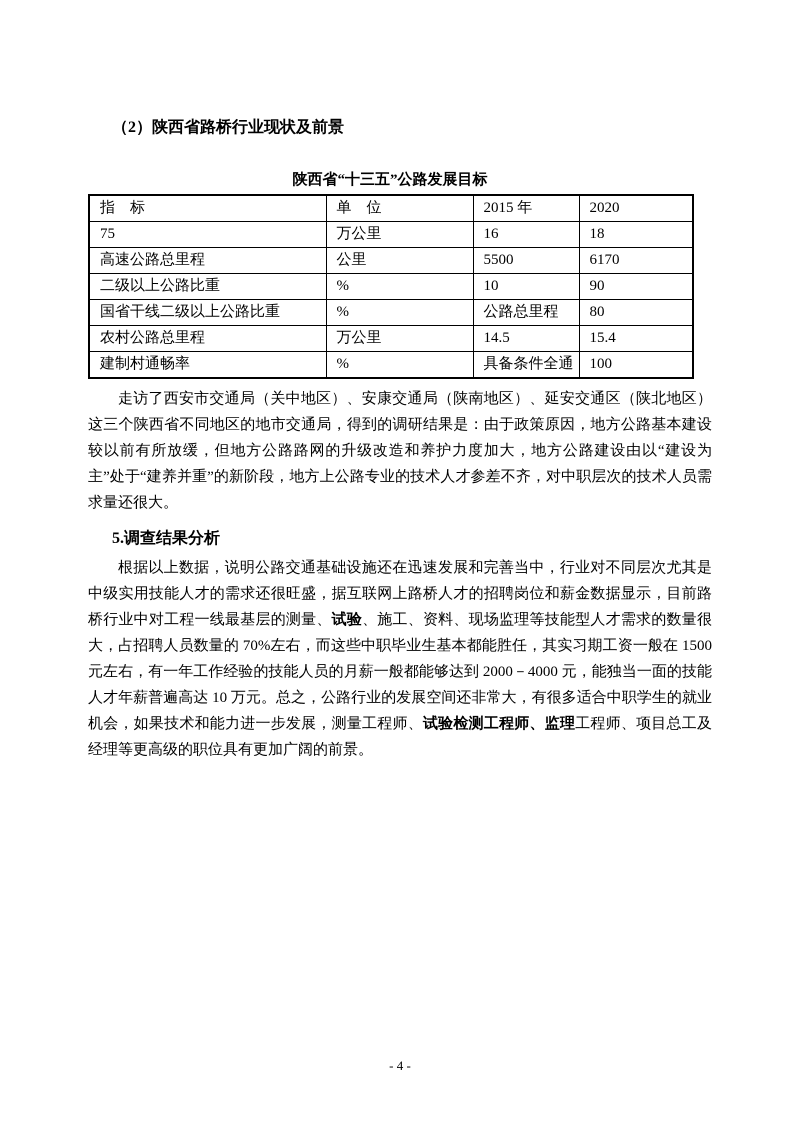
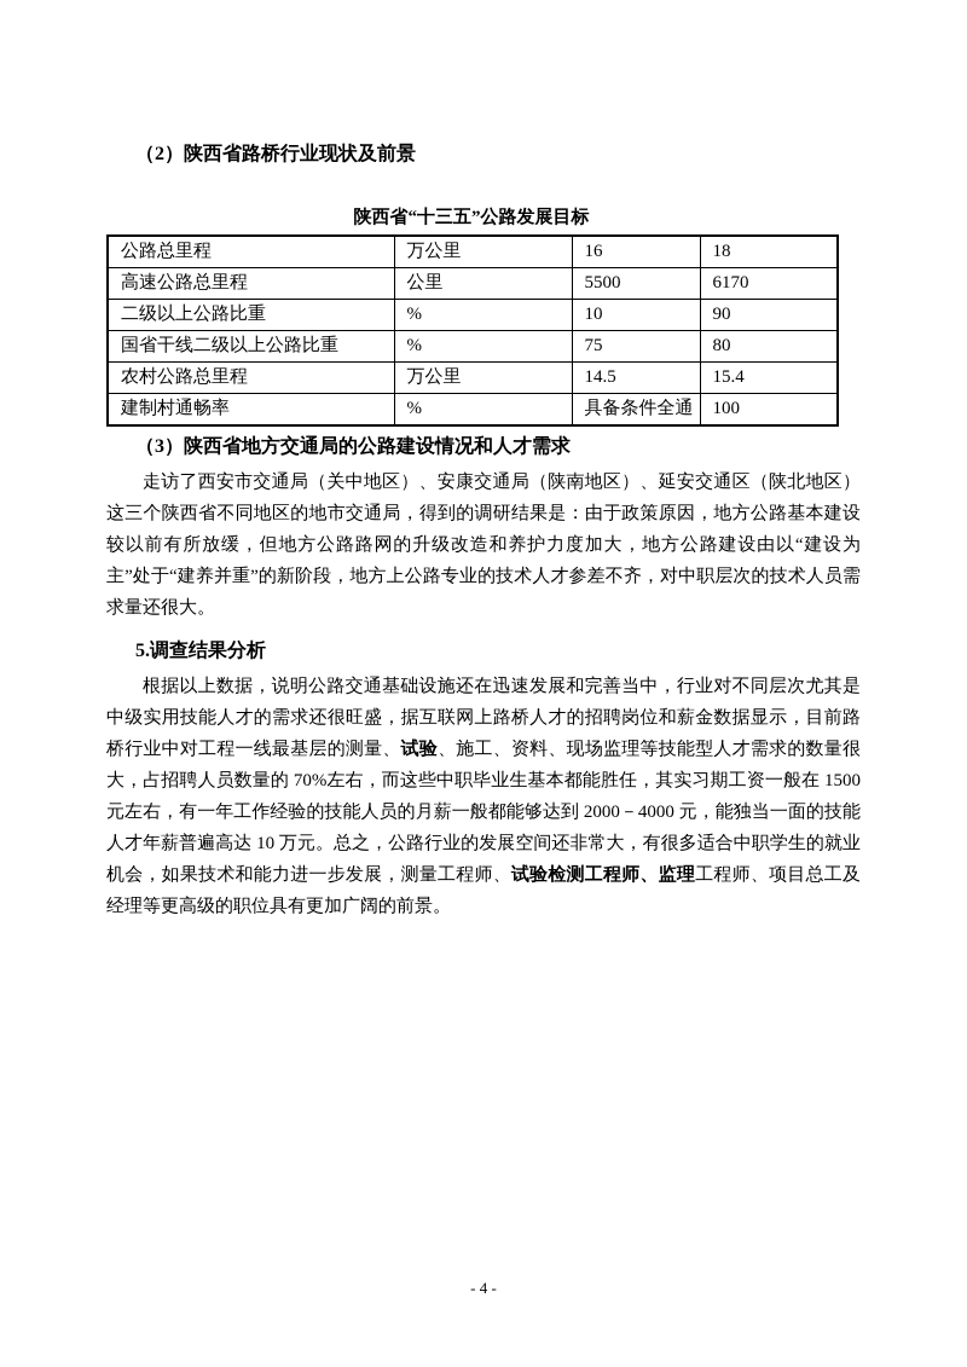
  （2）陕西省路桥行业现状及前景
  陕西省“十三五”公路发展目标
- 指 标	单 位	2015 年	2020
- 75	万公里	16	18
+ 公路总里程	万公里	16	18
  高速公路总里程	公里	5500	6170
  二级以上公路比重	%	10	90
- 国省干线二级以上公路比重	%	公路总里程	80
+ 国省干线二级以上公路比重	%	75	80
  农村公路总里程	万公里	14.5	15.4
  建制村通畅率	%	具备条件全通	100
+ （3）陕西省地方交通局的公路建设情况和人才需求
  走访了西安市交通局（关中地区）、安康交通局（陕南地区）、延安交通区（陕北地区）这三个陕西省不同地区的地市交通局，得到的调研结果是：由于政策原因，地方公路基本建设较以前有所放缓，但地方公路路网的升级改造和养护力度加大，地方公路建设由以“建设为主”处于“建养并重”的新阶段，地方上公路专业的技术人才参差不齐，对中职层次的技术人员需求量还很大。
  5.调查结果分析
  根据以上数据，说明公路交通基础设施还在迅速发展和完善当中，行业对不同层次尤其是中级实用技能人才的需求还很旺盛，据互联网上路桥人才的招聘岗位和薪金数据显示，目前路桥行业中对工程一线最基层的测量、试验、施工、资料、现场监理等技能型人才需求的数量很大，占招聘人员数量的 70%左右，而这些中职毕业生基本都能胜任，其实习期工资一般在 1500 元左右，有一年工作经验的技能人员的月薪一般都能够达到 2000－4000 元，能独当一面的技能人才年薪普遍高达 10 万元。总之，公路行业的发展空间还非常大，有很多适合中职学生的就业机会，如果技术和能力进一步发展，测量工程师、试验检测工程师、监理工程师、项目总工及经理等更高级的职位具有更加广阔的前景。
  - 4 -
